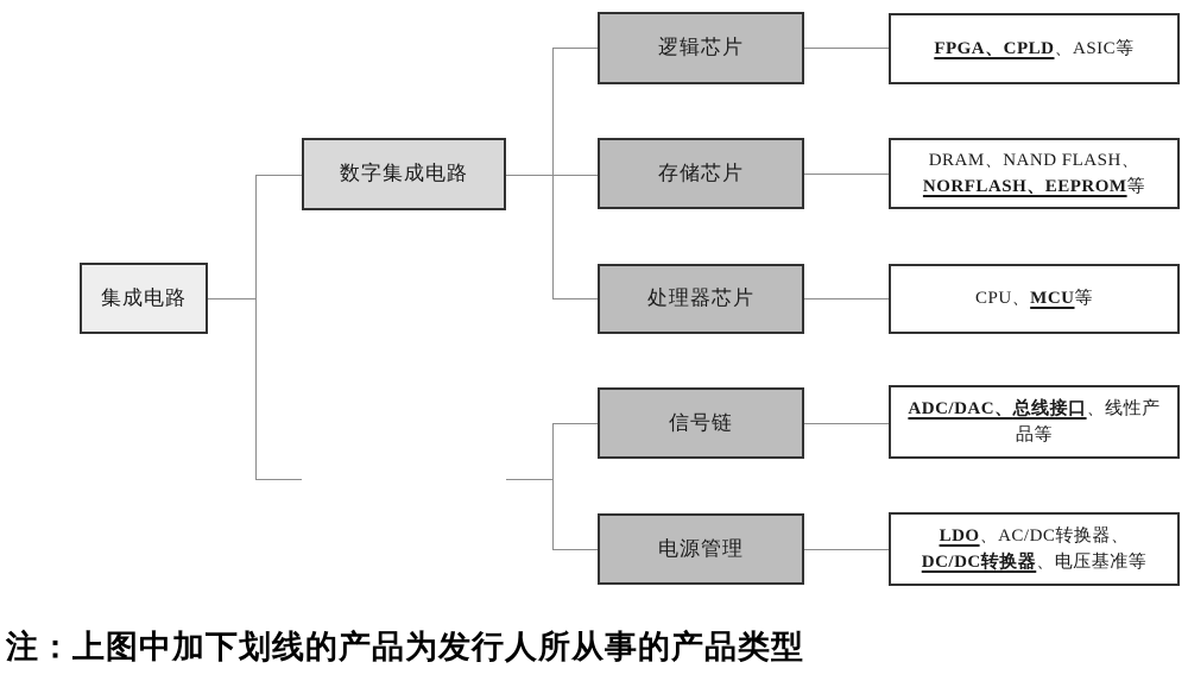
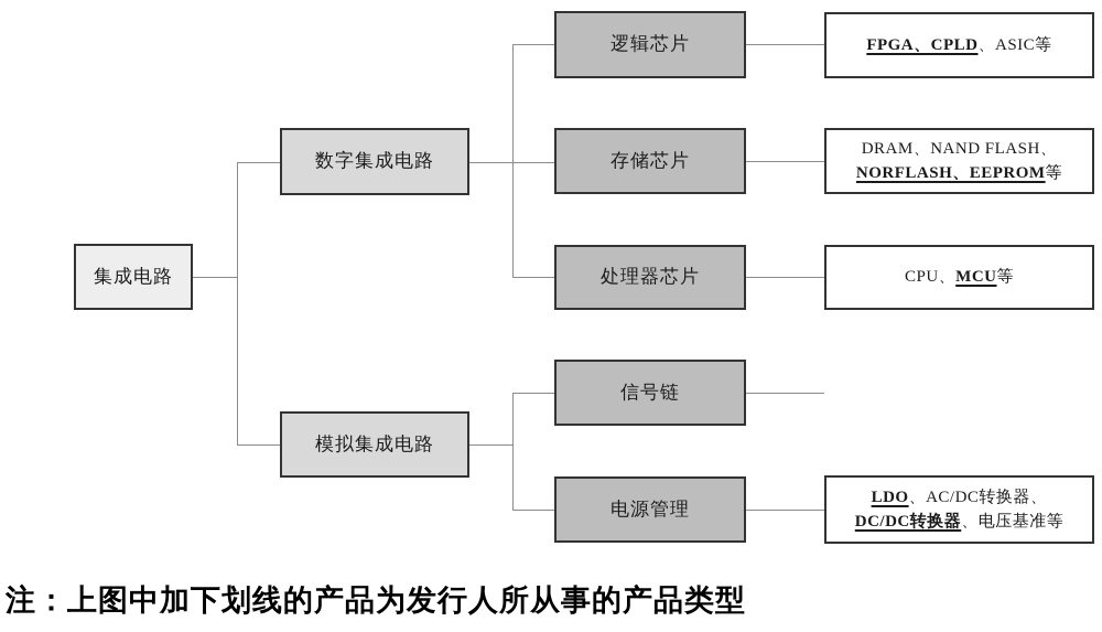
  集成电路
  数字集成电路
+ 模拟集成电路
  逻辑芯片
  存储芯片
  处理器芯片
  信号链
  电源管理
  FPGA、CPLD、ASIC等
  DRAM、NAND FLASH、
  NORFLASH、EEPROM等
  CPU、MCU等
- ADC/DAC、总线接口、线性产品等
  LDO、AC/DC转换器、
  DC/DC转换器、电压基准等
  注：上图中加下划线的产品为发行人所从事的产品类型
